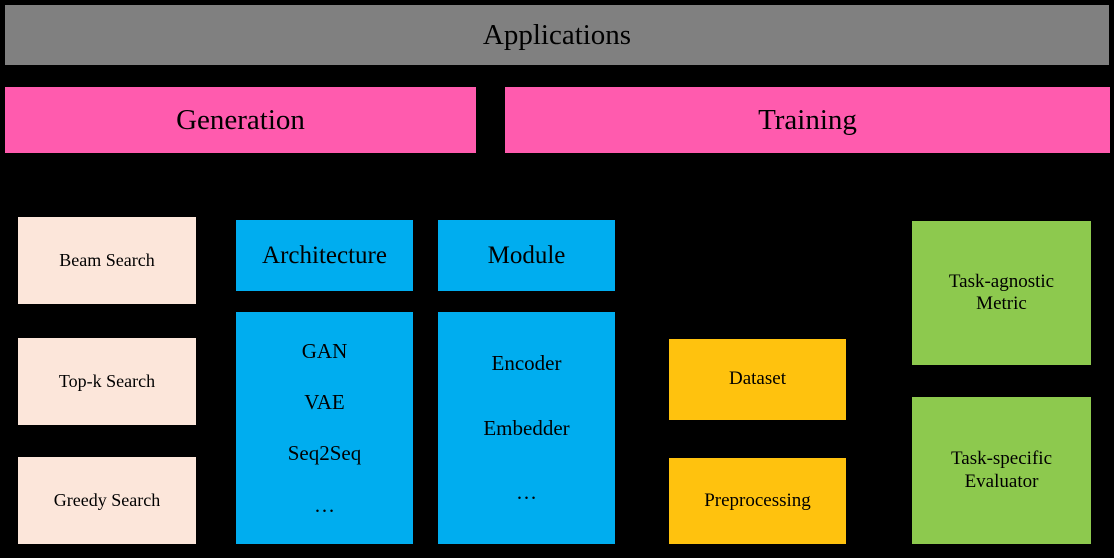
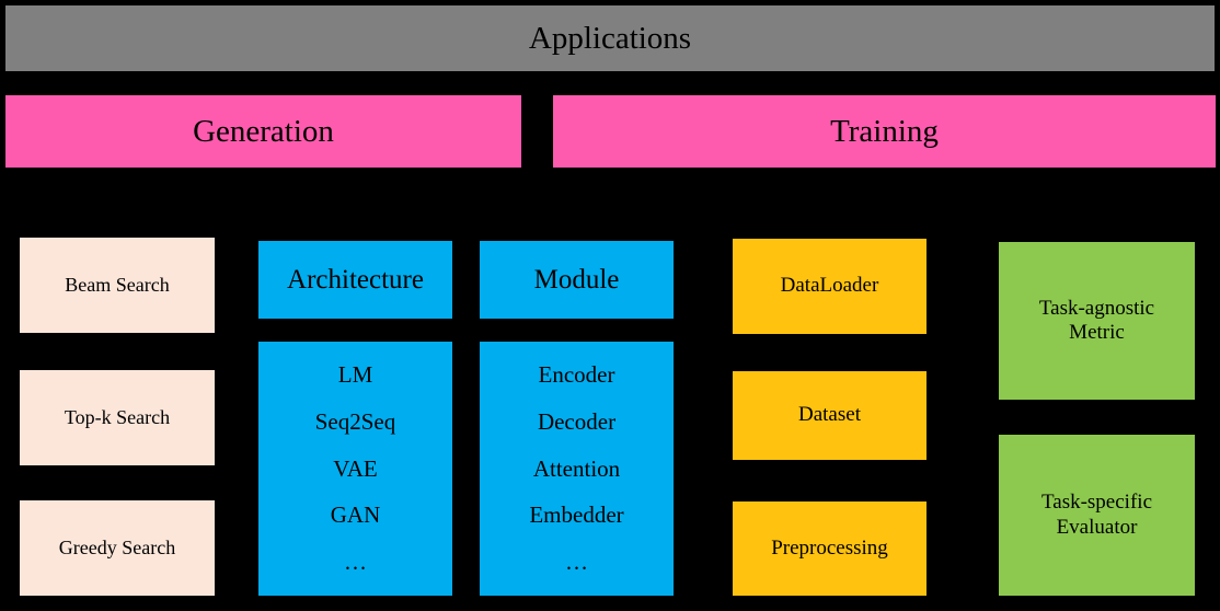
  Applications
  Generation
  Training
  Beam Search
  Top-k Search
  Greedy Search
  Architecture
+ LM
- GAN
+ Seq2Seq
  VAE
- Seq2Seq
+ GAN
  …
  Module
  Encoder
+ Decoder
+ Attention
  Embedder
  …
+ DataLoader
  Dataset
  Preprocessing
  Task-agnostic
  Metric
  Task-specific
  Evaluator
